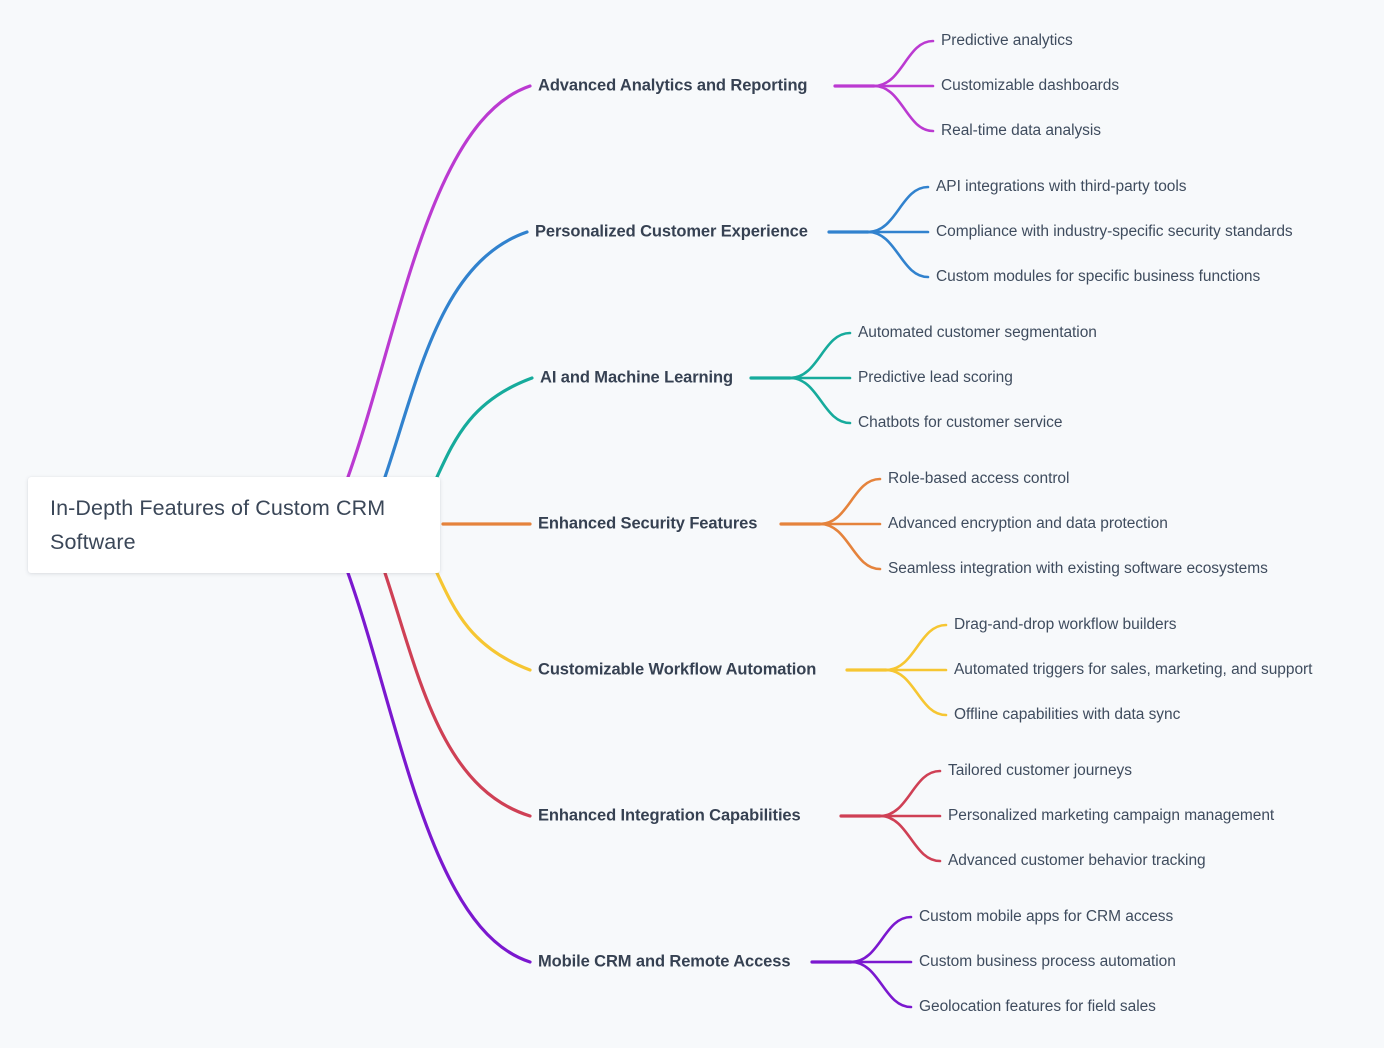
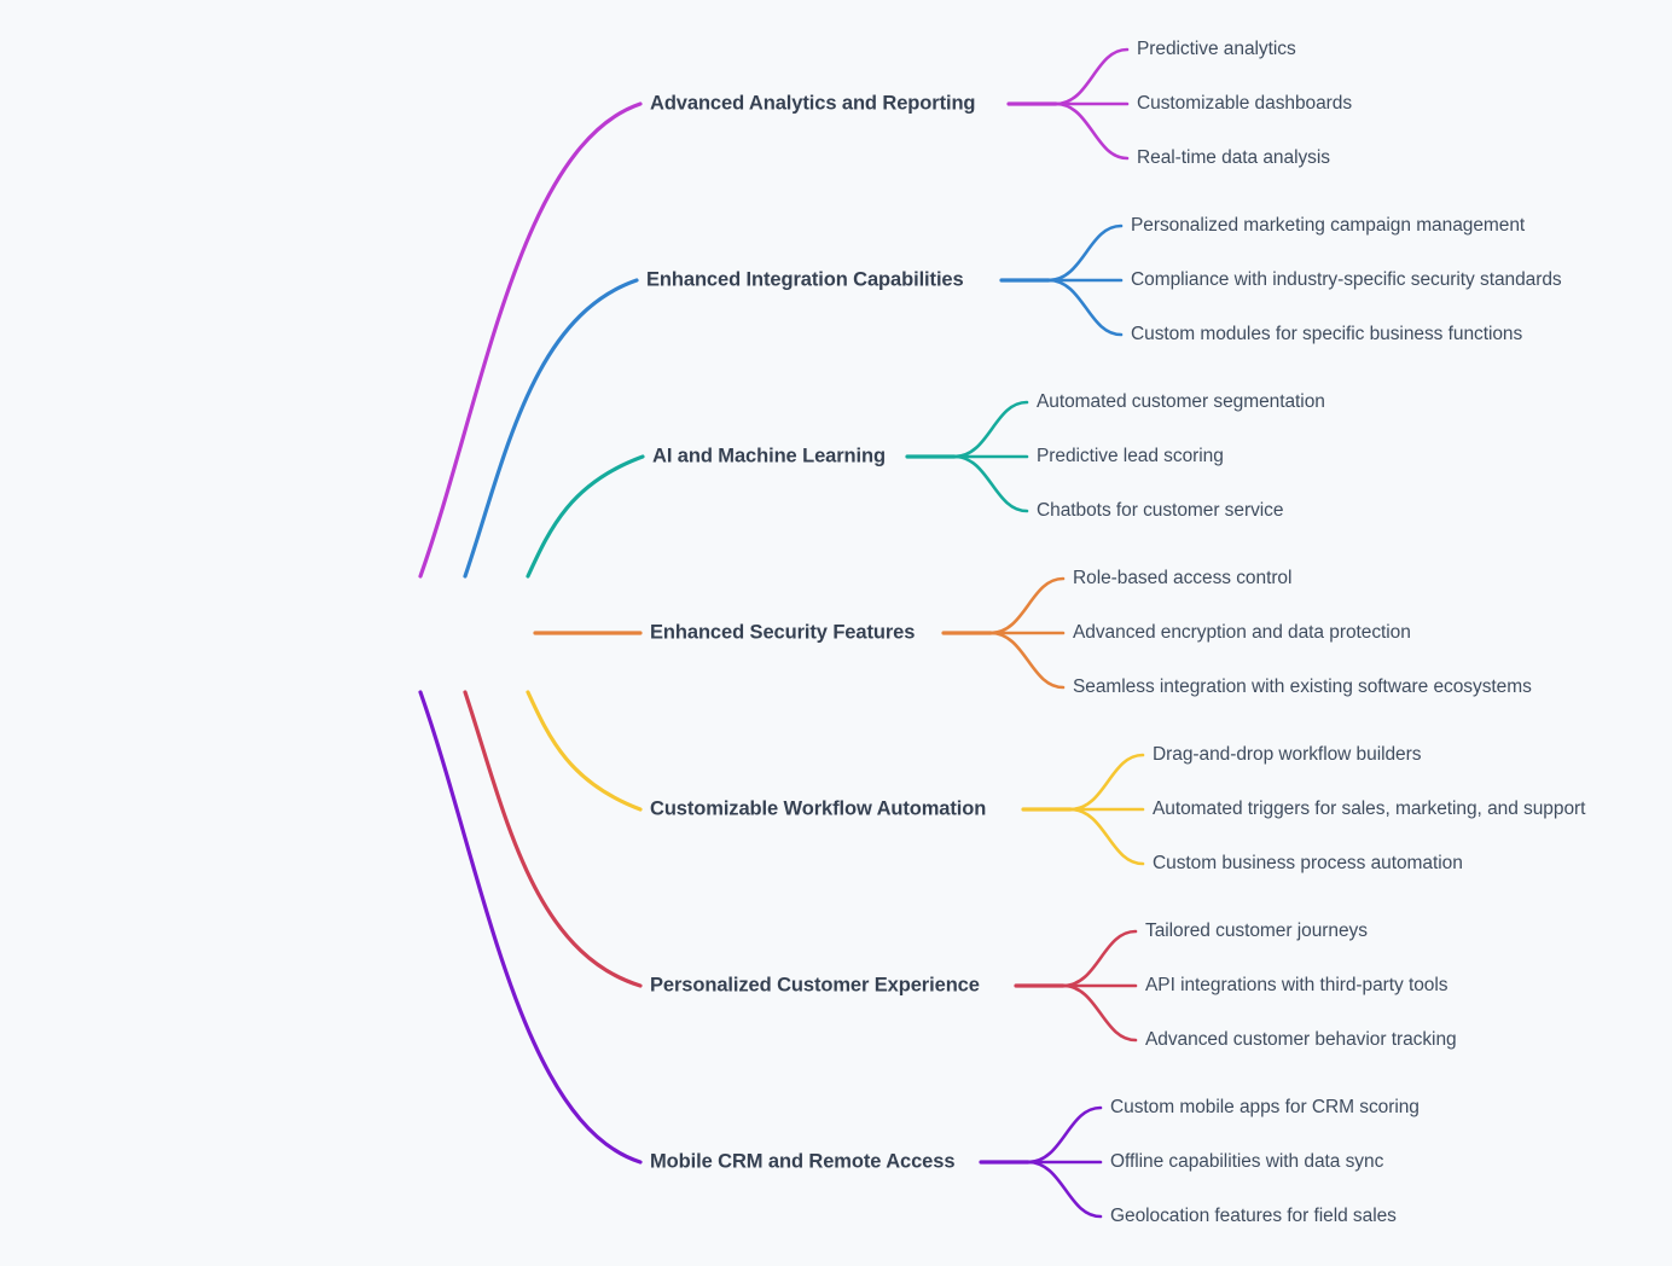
- In-Depth Features of Custom CRM Software
  Advanced Analytics and Reporting
  Predictive analytics
  Customizable dashboards
  Real-time data analysis
- Personalized Customer Experience
+ Enhanced Integration Capabilities
- API integrations with third-party tools
+ Personalized marketing campaign management
  Compliance with industry-specific security standards
  Custom modules for specific business functions
  AI and Machine Learning
  Automated customer segmentation
  Predictive lead scoring
  Chatbots for customer service
  Enhanced Security Features
  Role-based access control
  Advanced encryption and data protection
  Seamless integration with existing software ecosystems
  Customizable Workflow Automation
  Drag-and-drop workflow builders
  Automated triggers for sales, marketing, and support
- Offline capabilities with data sync
+ Custom business process automation
- Enhanced Integration Capabilities
+ Personalized Customer Experience
  Tailored customer journeys
- Personalized marketing campaign management
+ API integrations with third-party tools
  Advanced customer behavior tracking
  Mobile CRM and Remote Access
- Custom mobile apps for CRM access
+ Custom mobile apps for CRM scoring
- Custom business process automation
+ Offline capabilities with data sync
  Geolocation features for field sales
